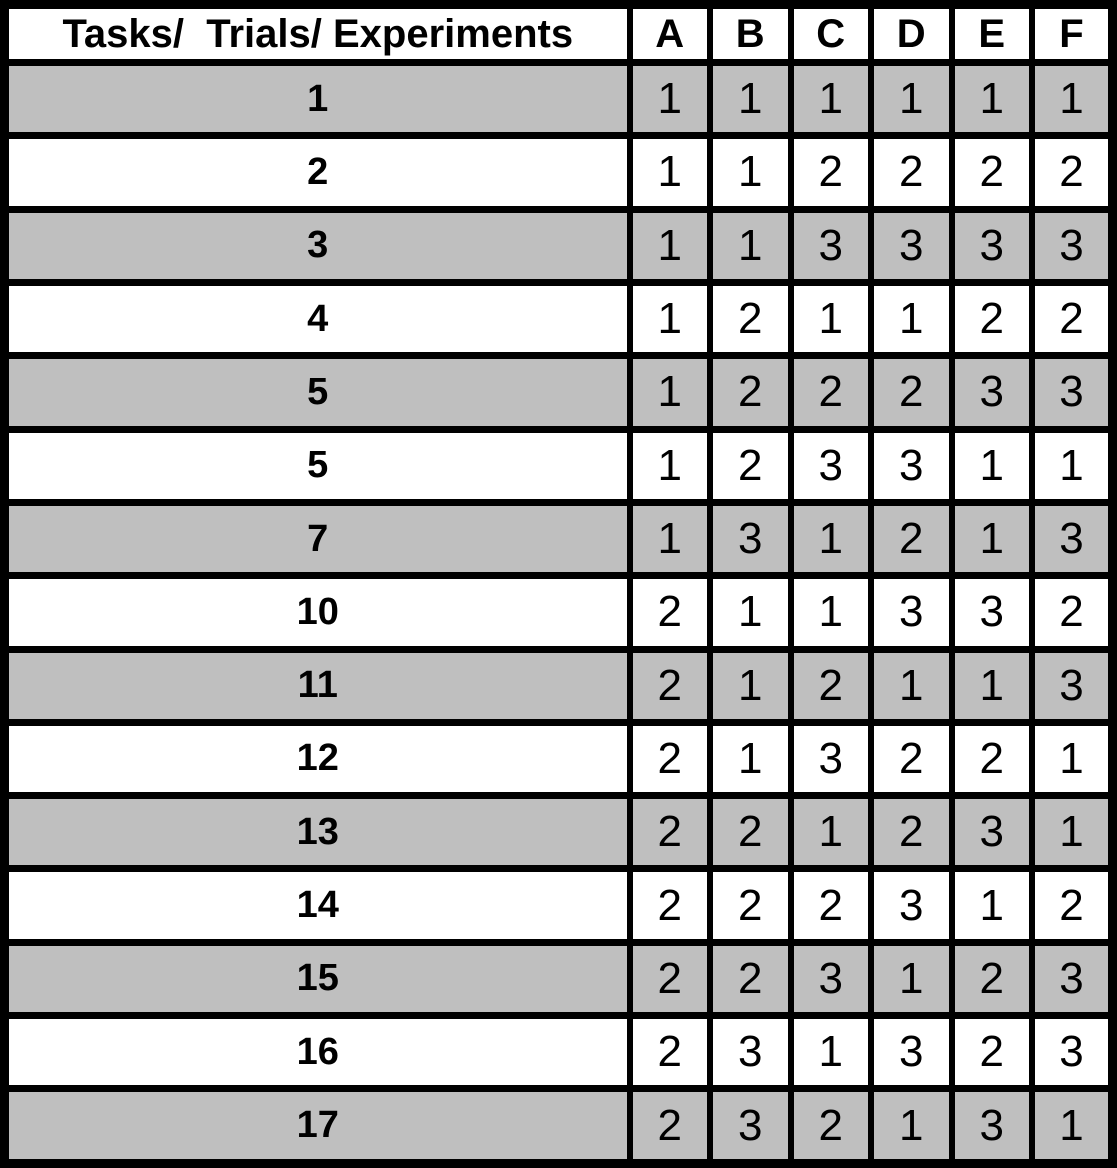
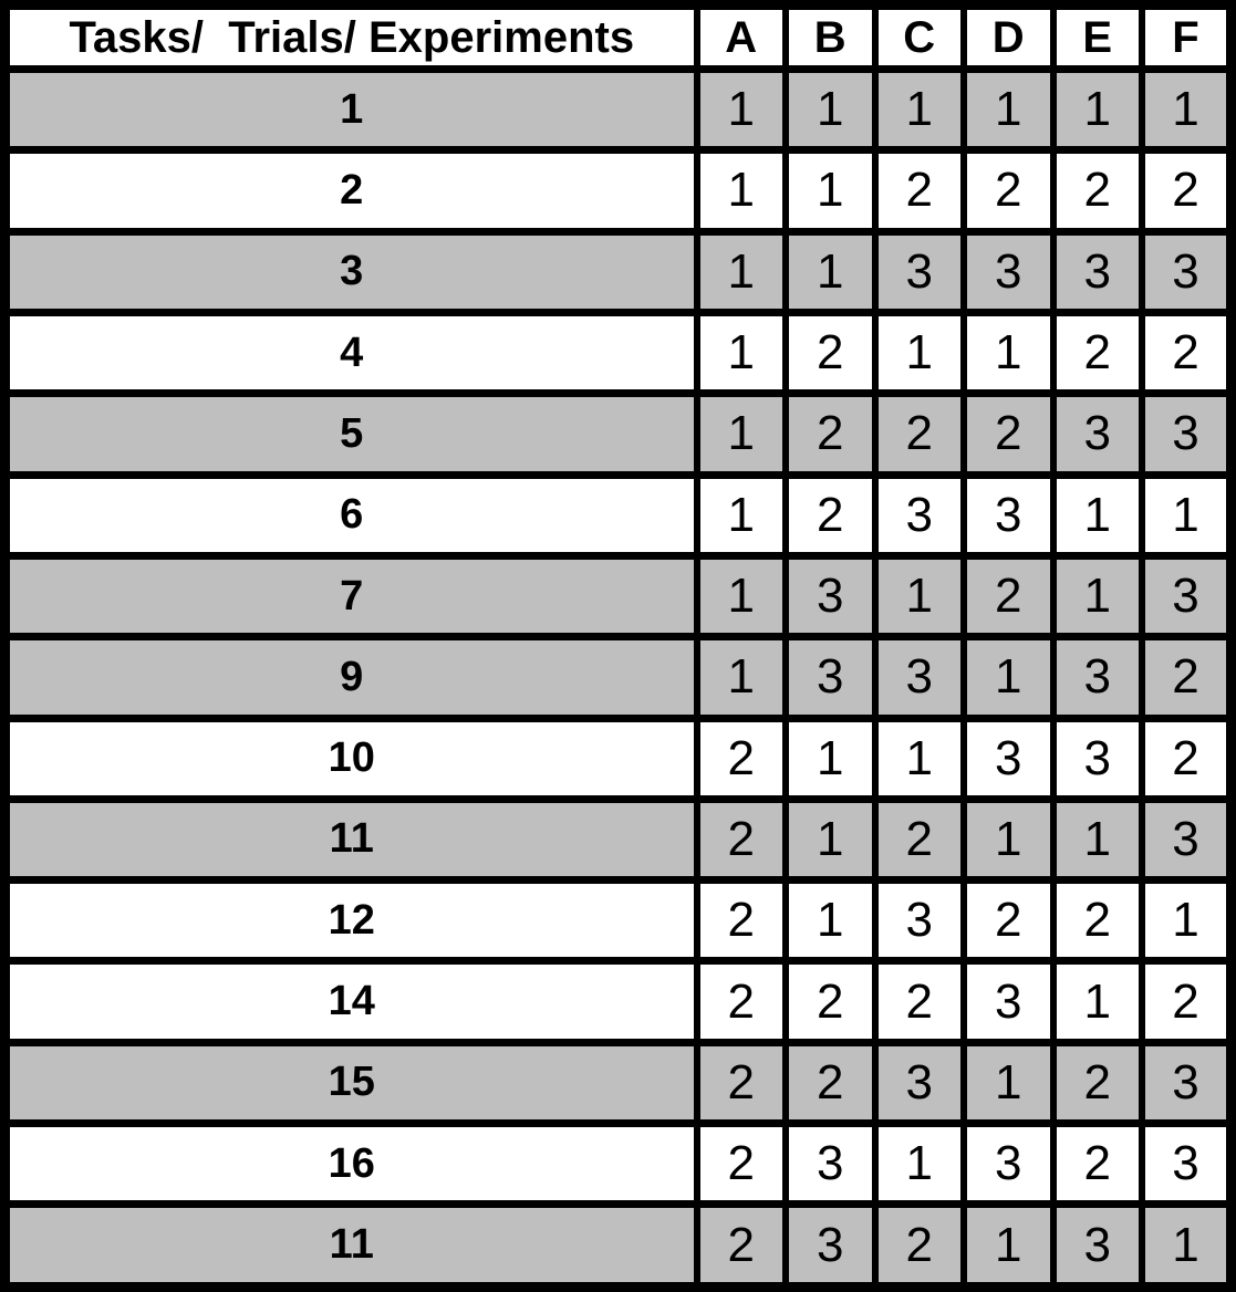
  Tasks/ Trials/ Experiments	A	B	C	D	E	F
  1	1	1	1	1	1	1
  2	1	1	2	2	2	2
  3	1	1	3	3	3	3
  4	1	2	1	1	2	2
  5	1	2	2	2	3	3
- 5	1	2	3	3	1	1
+ 6	1	2	3	3	1	1
  7	1	3	1	2	1	3
+ 9	1	3	3	1	3	2
  10	2	1	1	3	3	2
  11	2	1	2	1	1	3
  12	2	1	3	2	2	1
- 13	2	2	1	2	3	1
  14	2	2	2	3	1	2
  15	2	2	3	1	2	3
  16	2	3	1	3	2	3
- 17	2	3	2	1	3	1
+ 11	2	3	2	1	3	1
